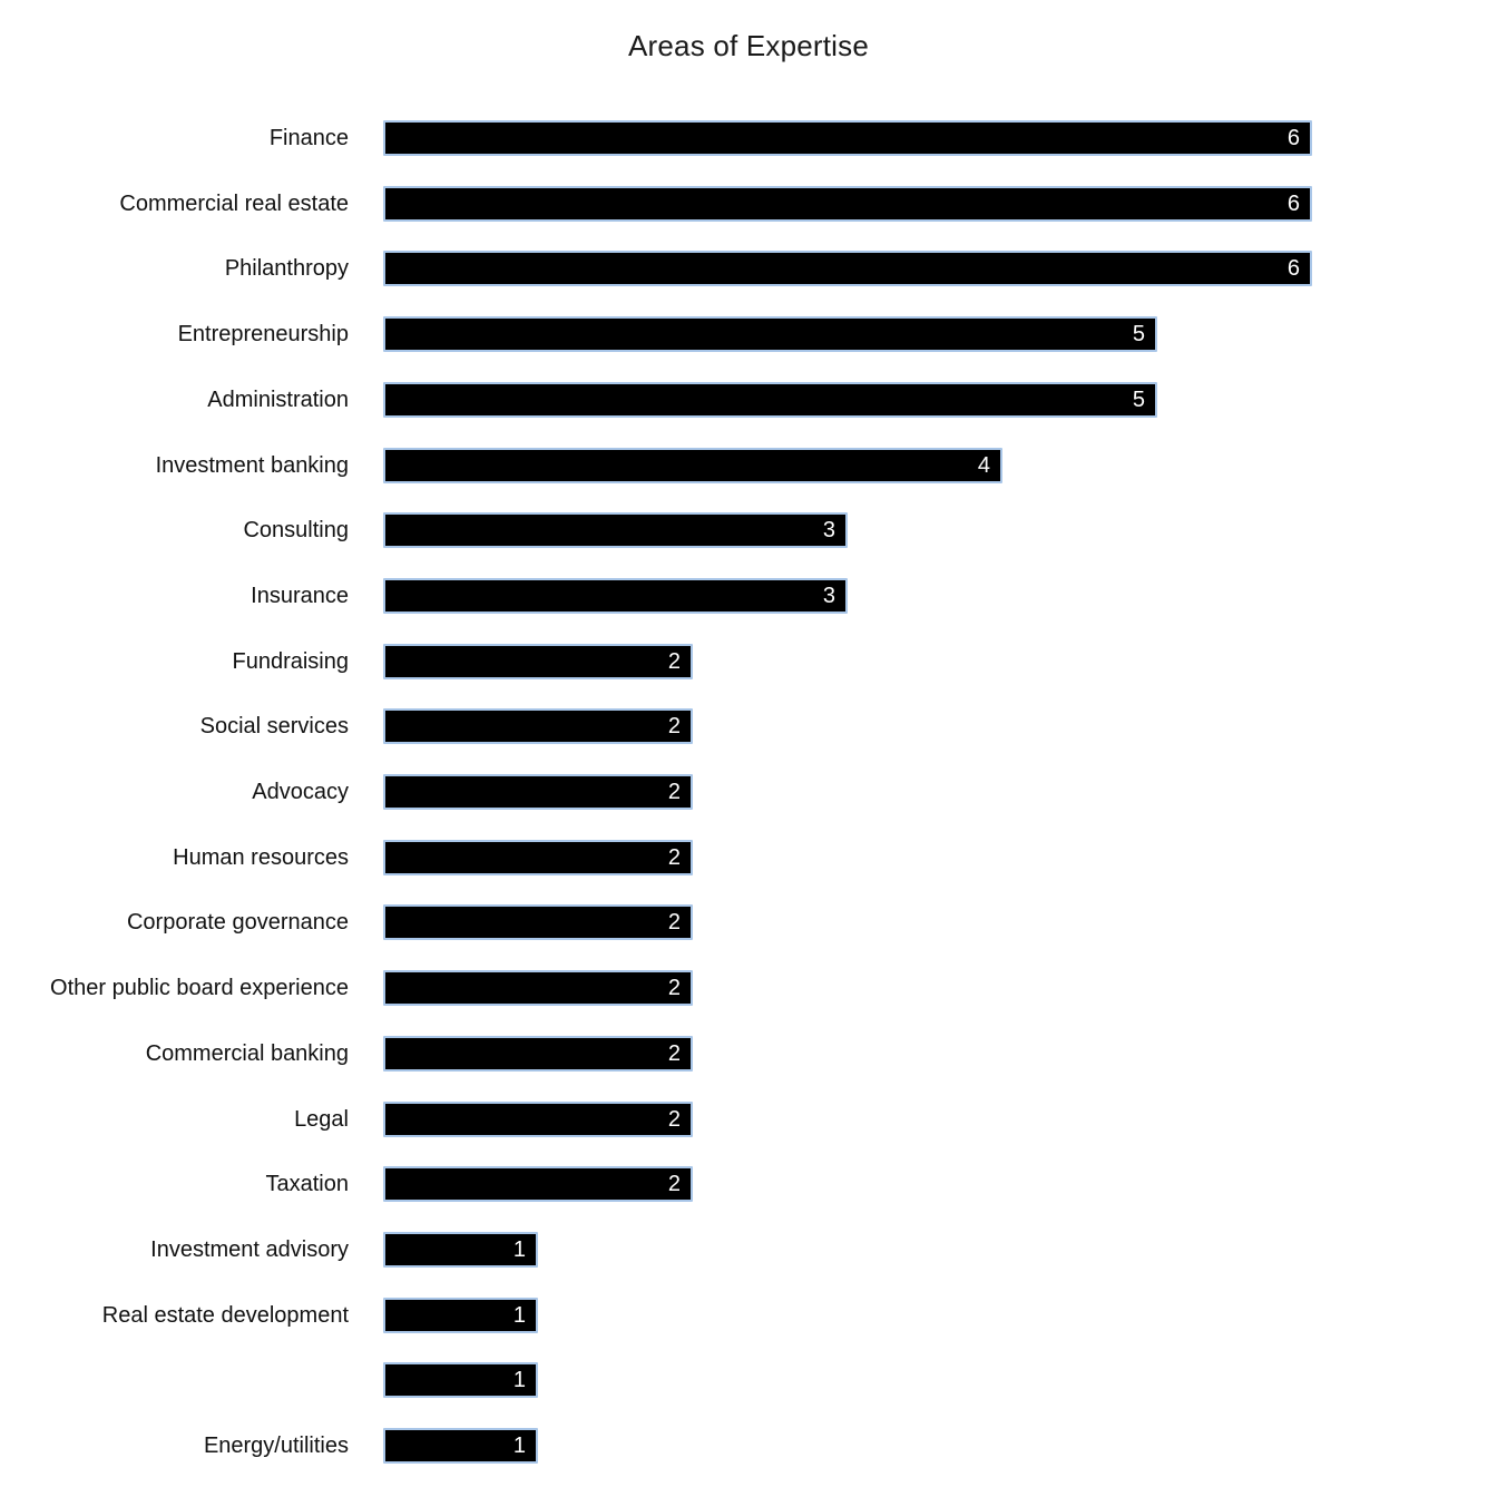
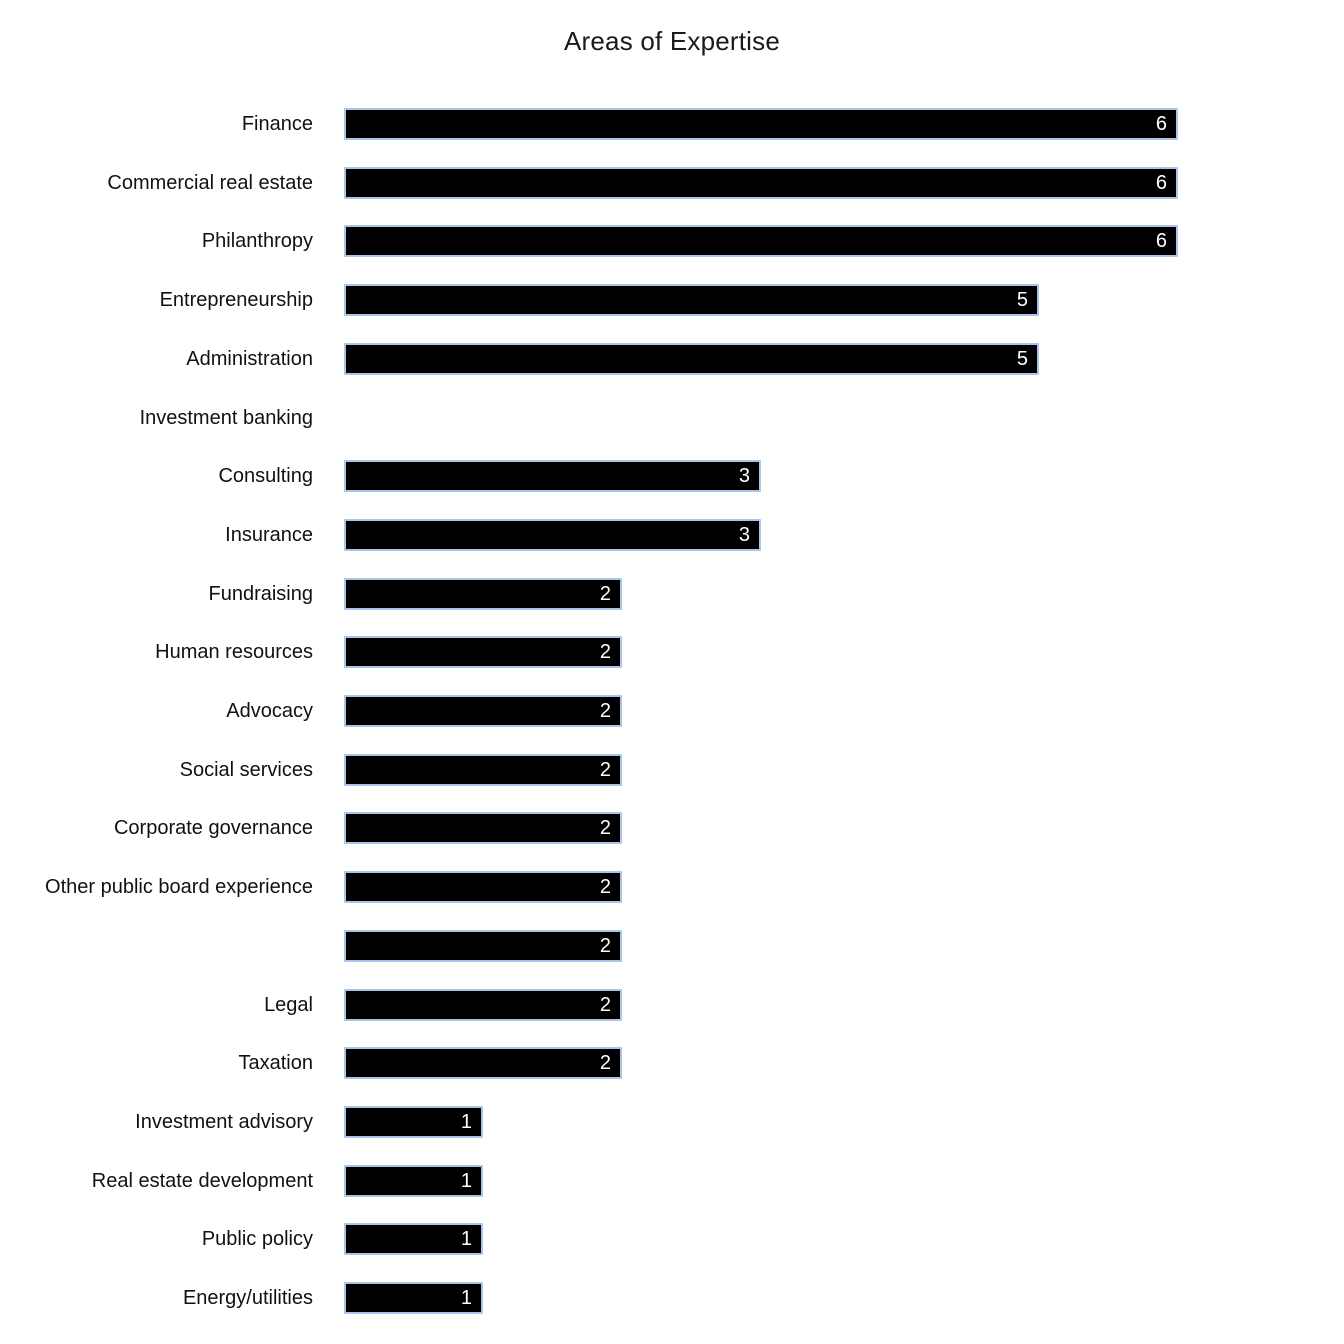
  Areas of Expertise
  Finance
  6
  Commercial real estate
  6
  Philanthropy
  6
  Entrepreneurship
  5
  Administration
  5
  Investment banking
- 4
  Consulting
  3
  Insurance
  3
  Fundraising
  2
- Social services
+ Human resources
  2
  Advocacy
  2
- Human resources
+ Social services
  2
  Corporate governance
  2
  Other public board experience
  2
- Commercial banking
  2
  Legal
  2
  Taxation
  2
  Investment advisory
  1
  Real estate development
  1
+ Public policy
  1
  Energy/utilities
  1
